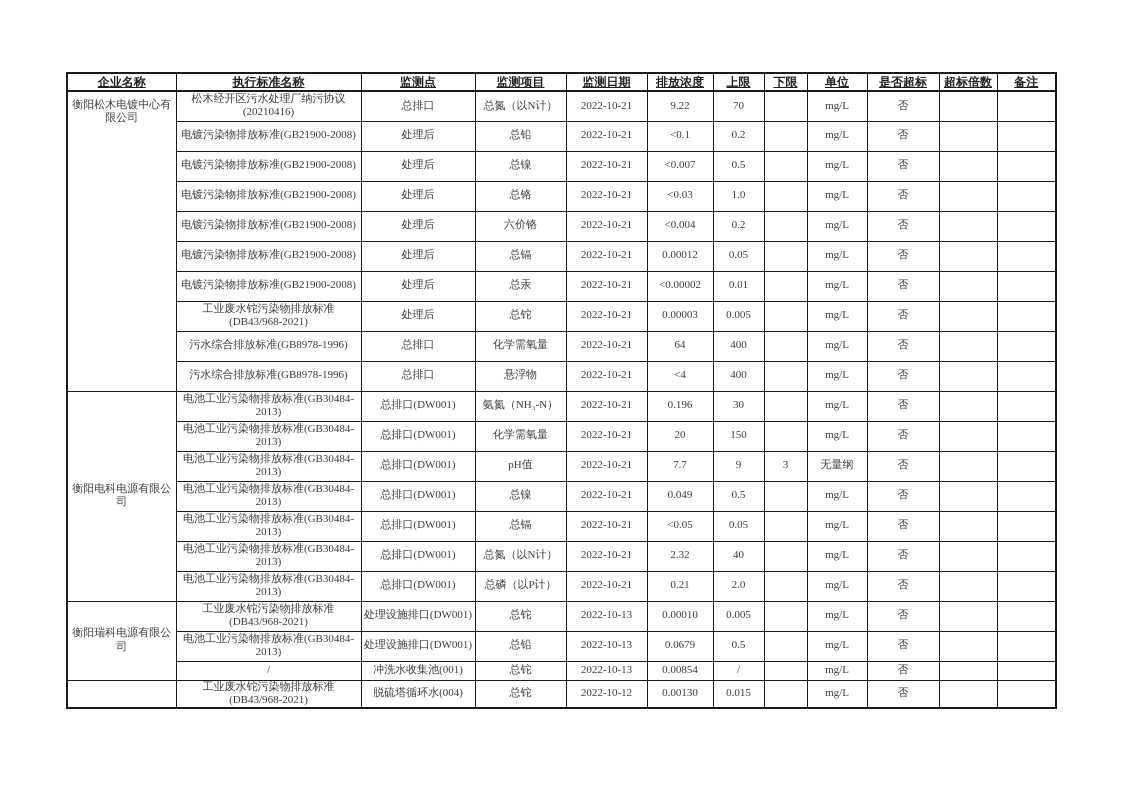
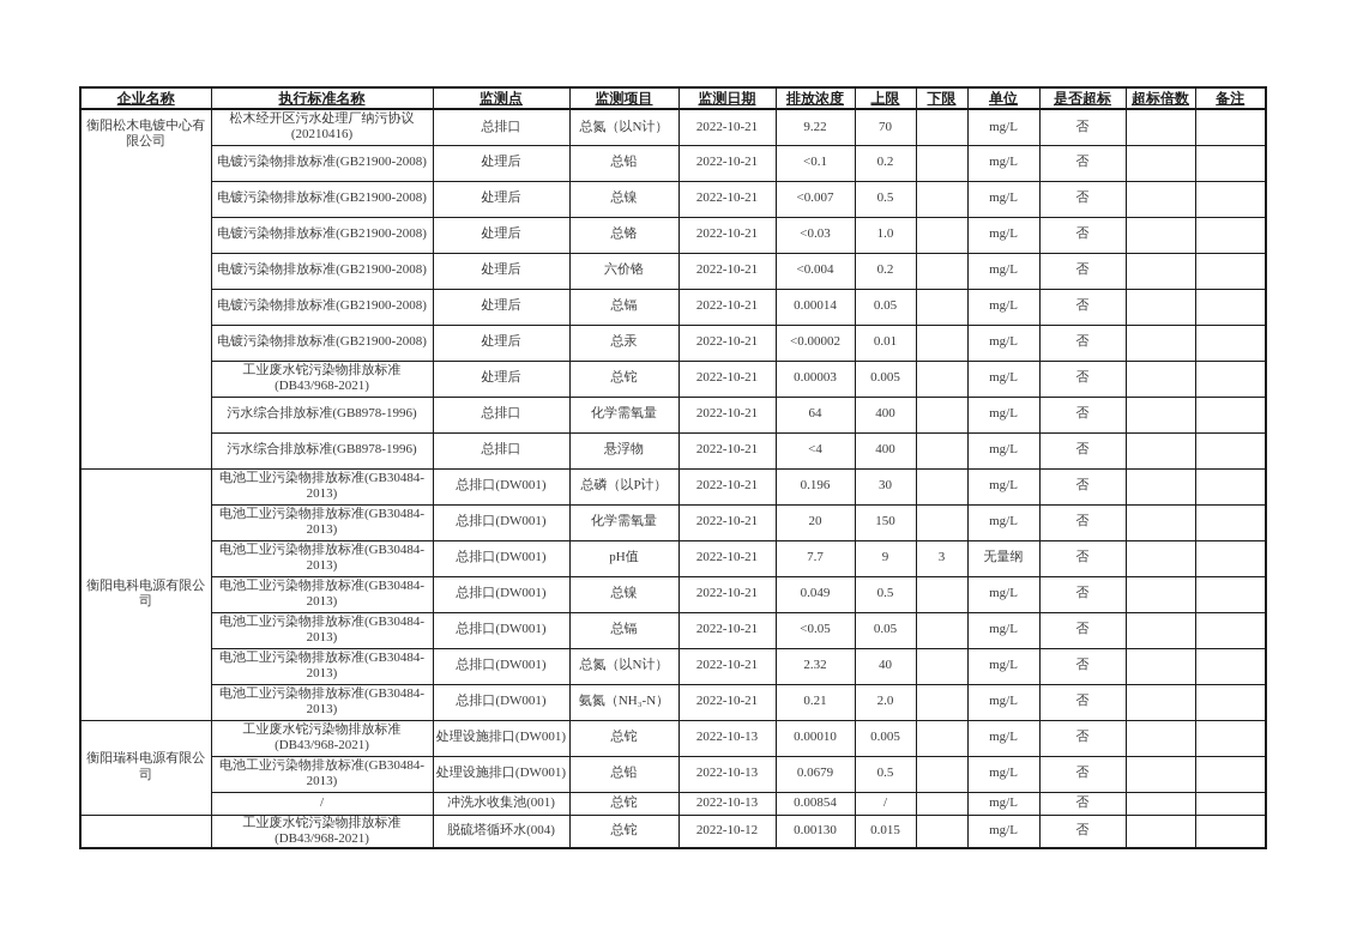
  企业名称	执行标准名称	监测点	监测项目	监测日期	排放浓度	上限	下限	单位	是否超标	超标倍数	备注
  衡阳松木电镀中心有限公司	松木经开区污水处理厂纳污协议(20210416)	总排口	总氮（以N计）	2022-10-21	9.22	70		mg/L	否
  电镀污染物排放标准(GB21900-2008)	处理后	总铅	2022-10-21	<0.1	0.2		mg/L	否
  电镀污染物排放标准(GB21900-2008)	处理后	总镍	2022-10-21	<0.007	0.5		mg/L	否
  电镀污染物排放标准(GB21900-2008)	处理后	总铬	2022-10-21	<0.03	1.0		mg/L	否
  电镀污染物排放标准(GB21900-2008)	处理后	六价铬	2022-10-21	<0.004	0.2		mg/L	否
- 电镀污染物排放标准(GB21900-2008)	处理后	总镉	2022-10-21	0.00012	0.05		mg/L	否
+ 电镀污染物排放标准(GB21900-2008)	处理后	总镉	2022-10-21	0.00014	0.05		mg/L	否
  电镀污染物排放标准(GB21900-2008)	处理后	总汞	2022-10-21	<0.00002	0.01		mg/L	否
  工业废水铊污染物排放标准(DB43/968-2021)	处理后	总铊	2022-10-21	0.00003	0.005		mg/L	否
  污水综合排放标准(GB8978-1996)	总排口	化学需氧量	2022-10-21	64	400		mg/L	否
  污水综合排放标准(GB8978-1996)	总排口	悬浮物	2022-10-21	<4	400		mg/L	否
- 衡阳电科电源有限公司	电池工业污染物排放标准(GB30484-2013)	总排口(DW001)	氨氮（NH₃-N）	2022-10-21	0.196	30		mg/L	否
+ 衡阳电科电源有限公司	电池工业污染物排放标准(GB30484-2013)	总排口(DW001)	总磷（以P计）	2022-10-21	0.196	30		mg/L	否
  电池工业污染物排放标准(GB30484-2013)	总排口(DW001)	化学需氧量	2022-10-21	20	150		mg/L	否
  电池工业污染物排放标准(GB30484-2013)	总排口(DW001)	pH值	2022-10-21	7.7	9	3	无量纲	否
  电池工业污染物排放标准(GB30484-2013)	总排口(DW001)	总镍	2022-10-21	0.049	0.5		mg/L	否
  电池工业污染物排放标准(GB30484-2013)	总排口(DW001)	总镉	2022-10-21	<0.05	0.05		mg/L	否
  电池工业污染物排放标准(GB30484-2013)	总排口(DW001)	总氮（以N计）	2022-10-21	2.32	40		mg/L	否
- 电池工业污染物排放标准(GB30484-2013)	总排口(DW001)	总磷（以P计）	2022-10-21	0.21	2.0		mg/L	否
+ 电池工业污染物排放标准(GB30484-2013)	总排口(DW001)	氨氮（NH₃-N）	2022-10-21	0.21	2.0		mg/L	否
  衡阳瑞科电源有限公司	工业废水铊污染物排放标准(DB43/968-2021)	处理设施排口(DW001)	总铊	2022-10-13	0.00010	0.005		mg/L	否
  电池工业污染物排放标准(GB30484-2013)	处理设施排口(DW001)	总铅	2022-10-13	0.0679	0.5		mg/L	否
  /	冲洗水收集池(001)	总铊	2022-10-13	0.00854	/		mg/L	否
  	工业废水铊污染物排放标准(DB43/968-2021)	脱硫塔循环水(004)	总铊	2022-10-12	0.00130	0.015		mg/L	否
